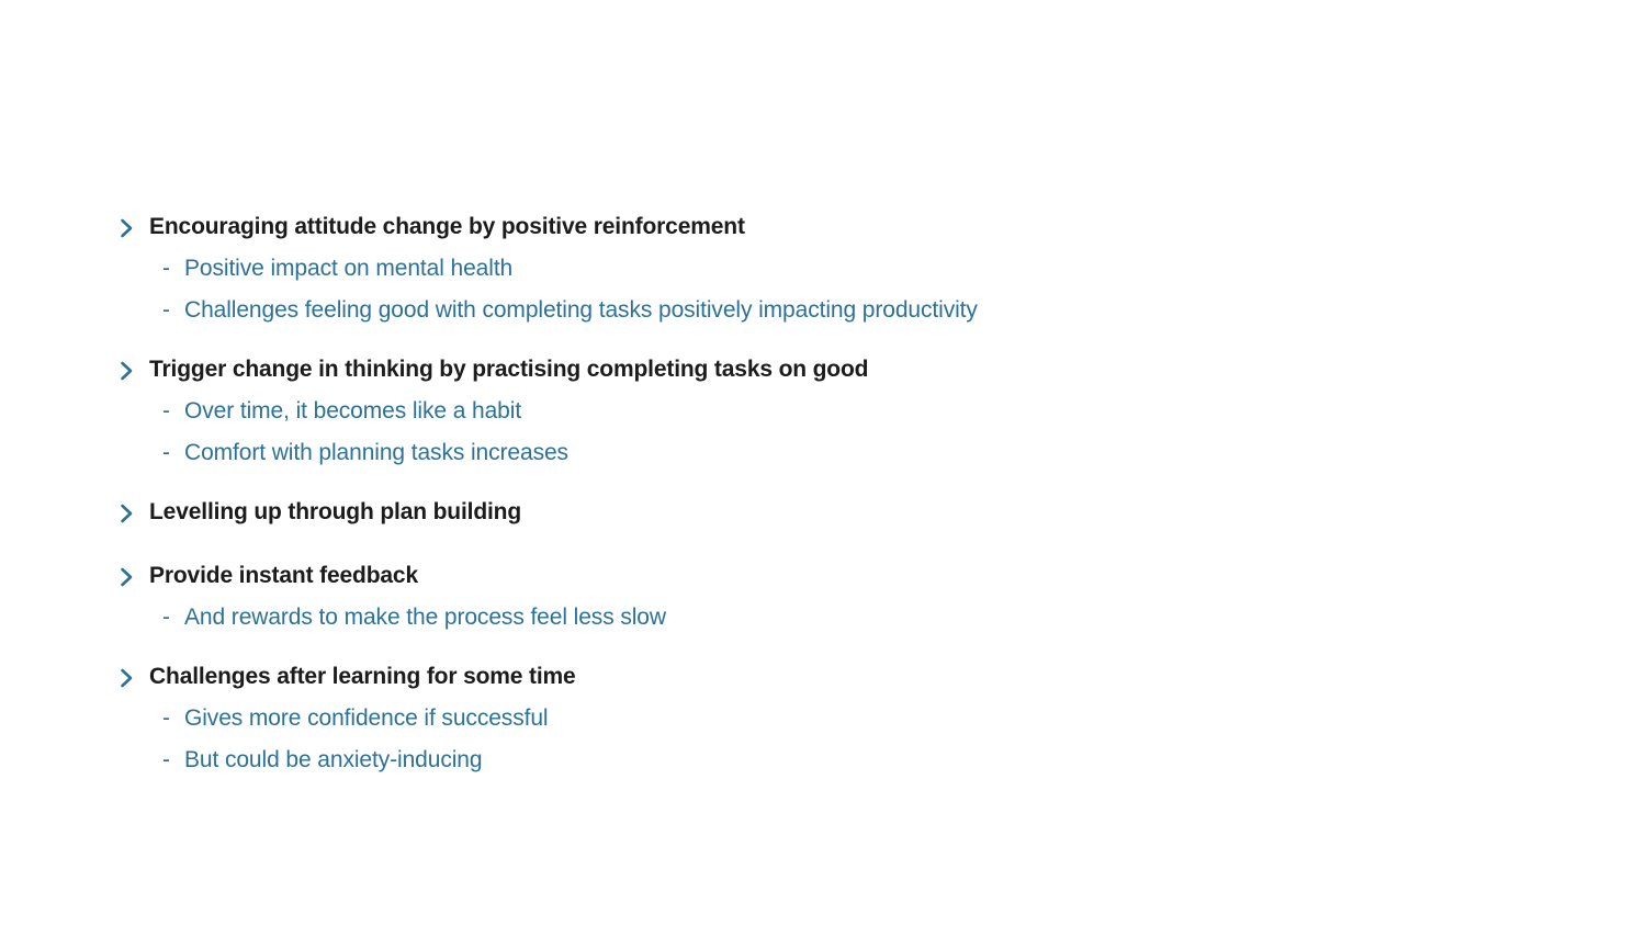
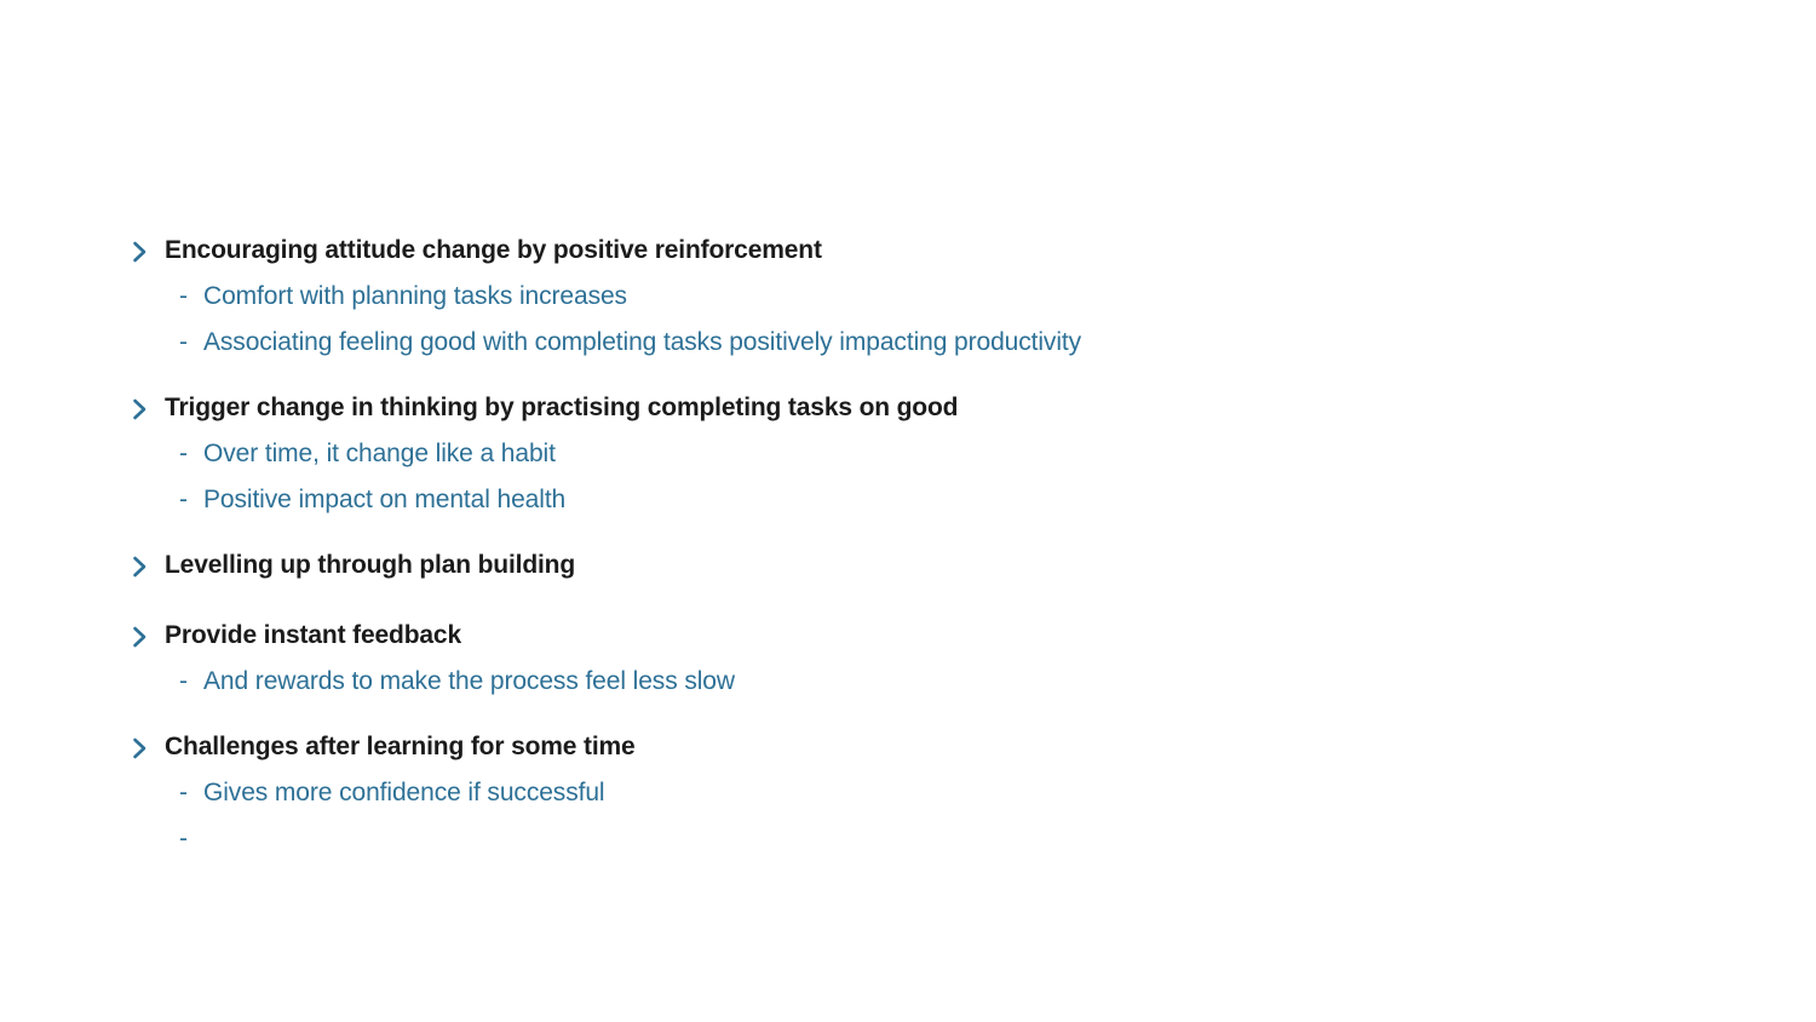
  Encouraging attitude change by positive reinforcement
  -
- Positive impact on mental health
+ Comfort with planning tasks increases
  -
- Challenges feeling good with completing tasks positively impacting productivity
+ Associating feeling good with completing tasks positively impacting productivity
  Trigger change in thinking by practising completing tasks on good
  -
- Over time, it becomes like a habit
+ Over time, it change like a habit
  -
- Comfort with planning tasks increases
+ Positive impact on mental health
  Levelling up through plan building
  Provide instant feedback
  -
  And rewards to make the process feel less slow
  Challenges after learning for some time
  -
  Gives more confidence if successful
  -
- But could be anxiety-inducing
